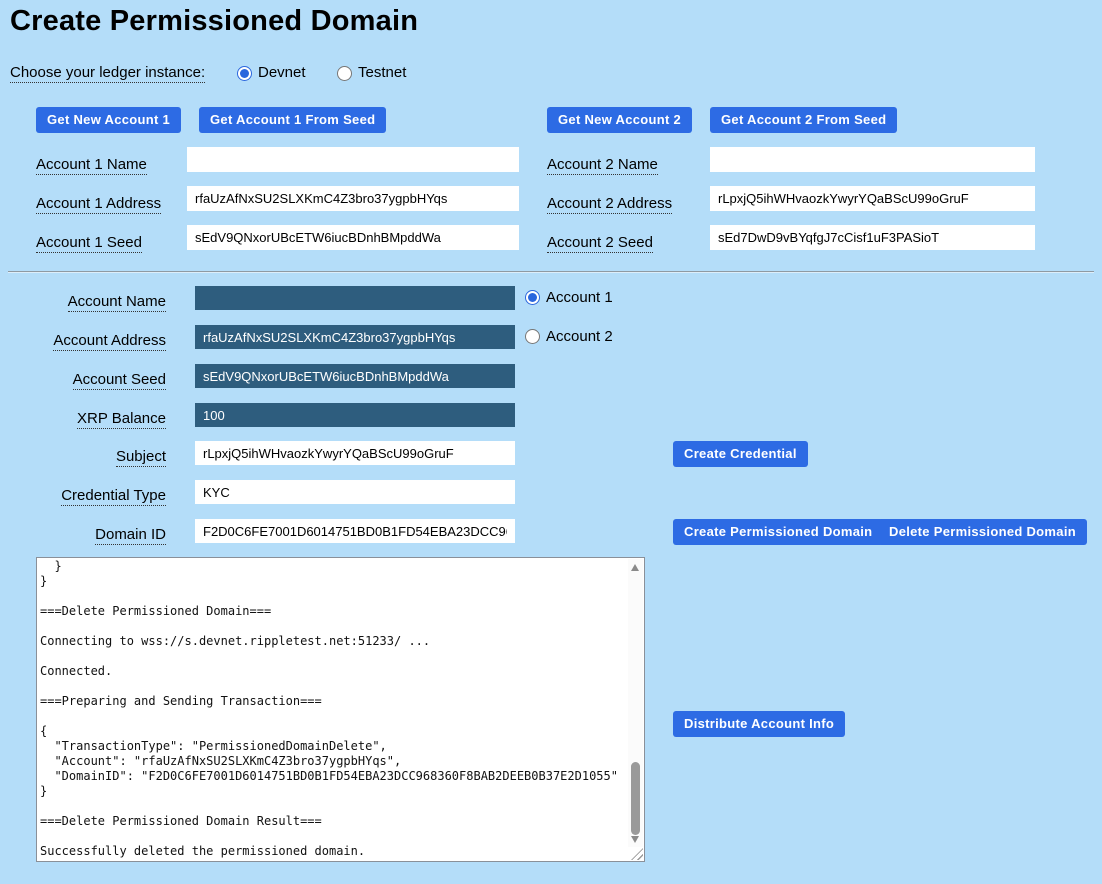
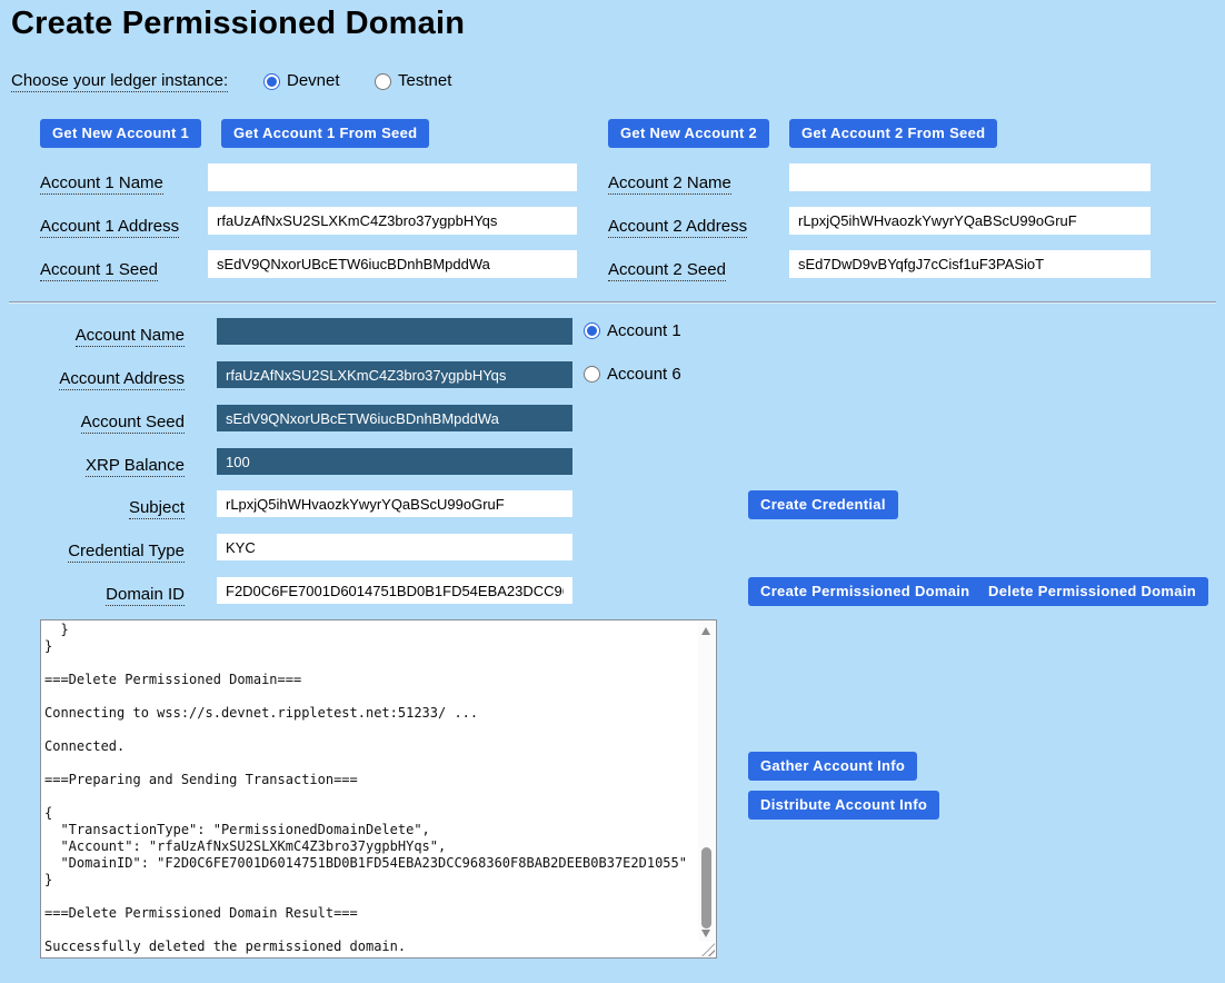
  Create Permissioned Domain
  Choose your ledger instance:
  Devnet
  Testnet
  Get New Account 1
  Get Account 1 From Seed
  Account 1 Name
  Account 1 Address
  rfaUzAfNxSU2SLXKmC4Z3bro37ygpbHYqs
  Account 1 Seed
  sEdV9QNxorUBcETW6iucBDnhBMpddWa
  Get New Account 2
  Get Account 2 From Seed
  Account 2 Name
  Account 2 Address
  rLpxjQ5ihWHvaozkYwyrYQaBScU99oGruF
  Account 2 Seed
  sEd7DwD9vBYqfgJ7cCisf1uF3PASioT
  Account Name
  Account Address
  rfaUzAfNxSU2SLXKmC4Z3bro37ygpbHYqs
  Account Seed
  sEdV9QNxorUBcETW6iucBDnhBMpddWa
  XRP Balance
  100
  Account 1
- Account 2
+ Account 6
  Subject
  rLpxjQ5ihWHvaozkYwyrYQaBScU99oGruF
  Credential Type
  KYC
  Domain ID
  Create Credential
  Create Permissioned Domain
  Delete Permissioned Domain
  }
  }
  ===Delete Permissioned Domain===
  Connecting to wss://s.devnet.rippletest.net:51233/ ...
  Connected.
  ===Preparing and Sending Transaction===
  {
  "TransactionType": "PermissionedDomainDelete",
  "Account": "rfaUzAfNxSU2SLXKmC4Z3bro37ygpbHYqs",
  "DomainID": "F2D0C6FE7001D6014751BD0B1FD54EBA23DCC968360F8BAB2DEEB0B37E2D1055"
  }
  ===Delete Permissioned Domain Result===
  Successfully deleted the permissioned domain.
+ Gather Account Info
  Distribute Account Info
